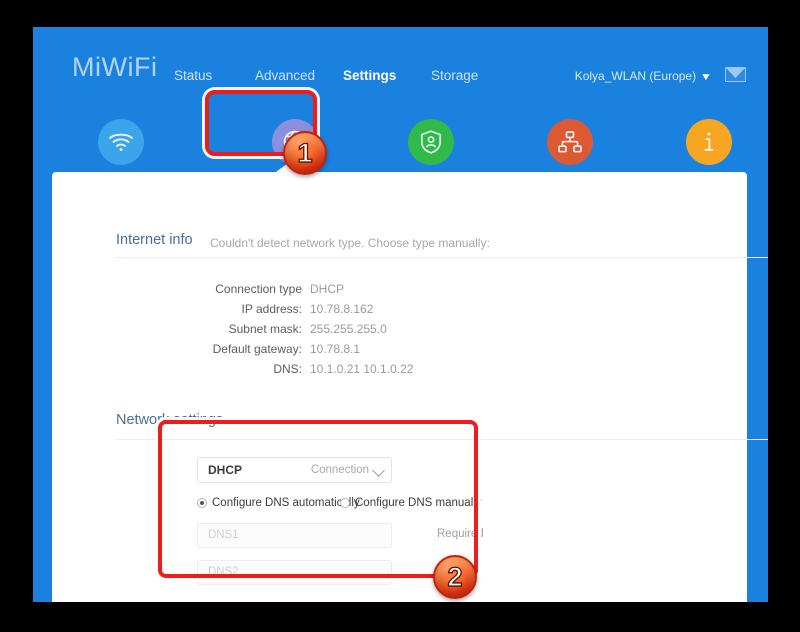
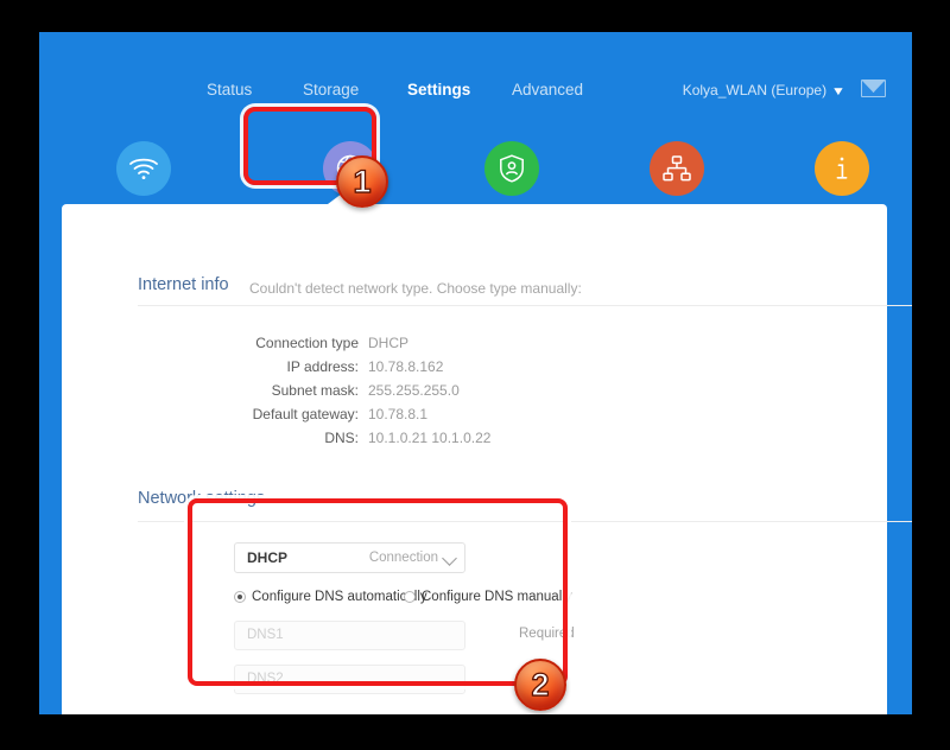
- MiWiFi
  Status
- Advanced
+ Storage
  Settings
- Storage
+ Advanced
  Kolya_WLAN (Europe) ▼
  Internet info
  Couldn't detect network type. Choose type manually:
  Connection type
  DHCP
  IP address:
  10.78.8.162
  Subnet mask:
  255.255.255.0
  Default gateway:
  10.78.8.1
  DNS:
  10.1.0.21 10.1.0.22
  Network settings
  DHCP
  Connection
  Configure DNS automatilly
  Configure DNS manually
  DNS1
  Required
  DNS2
  1
  2
